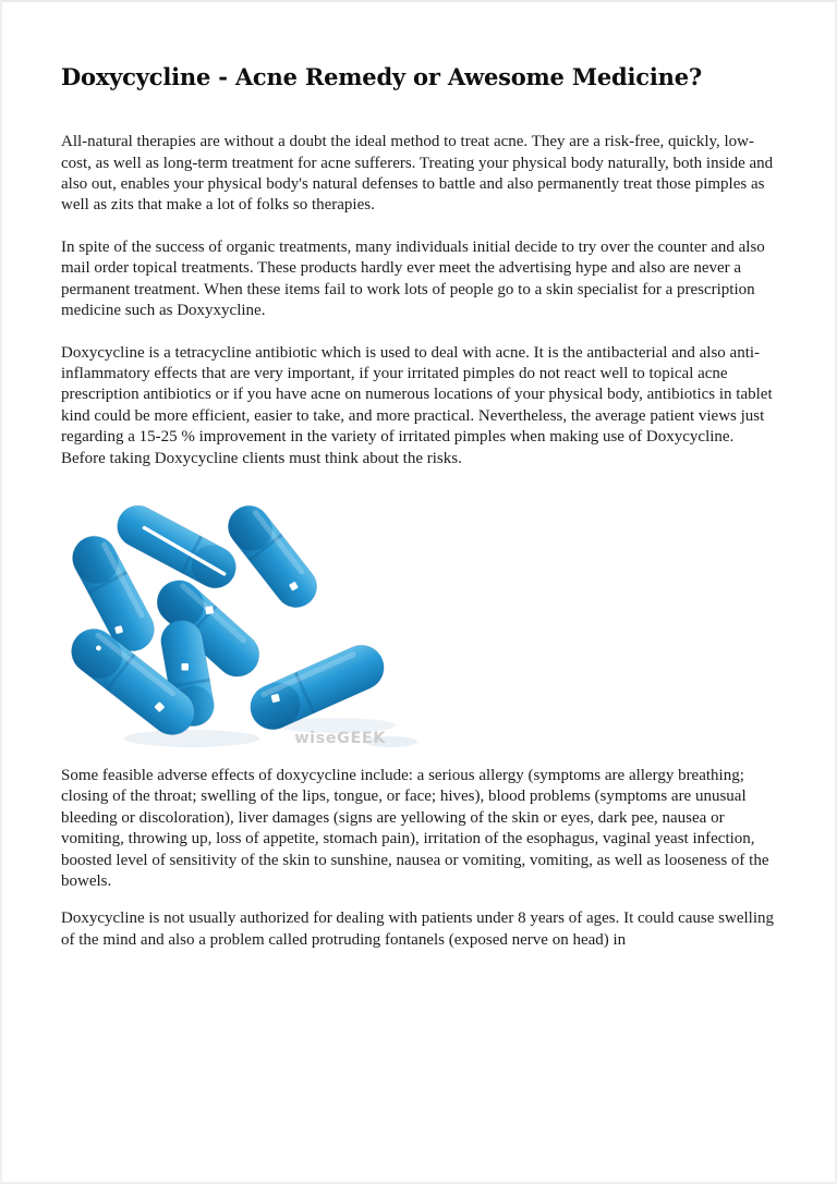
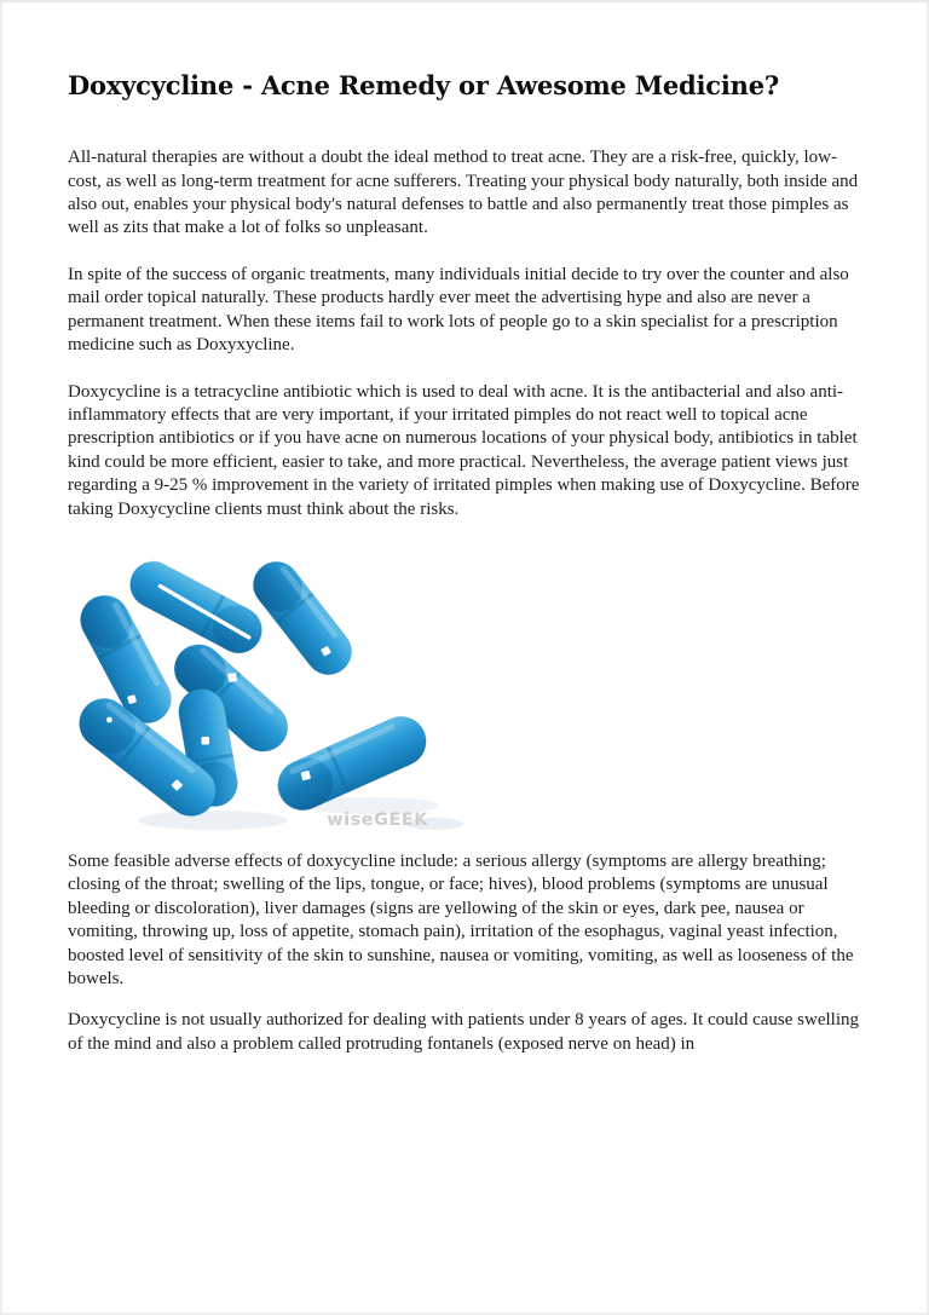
  Doxycycline - Acne Remedy or Awesome Medicine?
- All-natural therapies are without a doubt the ideal method to treat acne. They are a risk-free, quickly, low-cost, as well as long-term treatment for acne sufferers. Treating your physical body naturally, both inside and also out, enables your physical body's natural defenses to battle and also permanently treat those pimples as well as zits that make a lot of folks so therapies.
+ All-natural therapies are without a doubt the ideal method to treat acne. They are a risk-free, quickly, low-cost, as well as long-term treatment for acne sufferers. Treating your physical body naturally, both inside and also out, enables your physical body's natural defenses to battle and also permanently treat those pimples as well as zits that make a lot of folks so unpleasant.
- In spite of the success of organic treatments, many individuals initial decide to try over the counter and also mail order topical treatments. These products hardly ever meet the advertising hype and also are never a permanent treatment. When these items fail to work lots of people go to a skin specialist for a prescription medicine such as Doxyxycline.
+ In spite of the success of organic treatments, many individuals initial decide to try over the counter and also mail order topical naturally. These products hardly ever meet the advertising hype and also are never a permanent treatment. When these items fail to work lots of people go to a skin specialist for a prescription medicine such as Doxyxycline.
- Doxycycline is a tetracycline antibiotic which is used to deal with acne. It is the antibacterial and also anti-inflammatory effects that are very important, if your irritated pimples do not react well to topical acne prescription antibiotics or if you have acne on numerous locations of your physical body, antibiotics in tablet kind could be more efficient, easier to take, and more practical. Nevertheless, the average patient views just regarding a 15-25 % improvement in the variety of irritated pimples when making use of Doxycycline. Before taking Doxycycline clients must think about the risks.
+ Doxycycline is a tetracycline antibiotic which is used to deal with acne. It is the antibacterial and also anti-inflammatory effects that are very important, if your irritated pimples do not react well to topical acne prescription antibiotics or if you have acne on numerous locations of your physical body, antibiotics in tablet kind could be more efficient, easier to take, and more practical. Nevertheless, the average patient views just regarding a 9-25 % improvement in the variety of irritated pimples when making use of Doxycycline. Before taking Doxycycline clients must think about the risks.
  wiseGEEK
  Some feasible adverse effects of doxycycline include: a serious allergy (symptoms are allergy breathing; closing of the throat; swelling of the lips, tongue, or face; hives), blood problems (symptoms are unusual bleeding or discoloration), liver damages (signs are yellowing of the skin or eyes, dark pee, nausea or vomiting, throwing up, loss of appetite, stomach pain), irritation of the esophagus, vaginal yeast infection, boosted level of sensitivity of the skin to sunshine, nausea or vomiting, vomiting, as well as looseness of the bowels.
  Doxycycline is not usually authorized for dealing with patients under 8 years of ages. It could cause swelling of the mind and also a problem called protruding fontanels (exposed nerve on head) in
